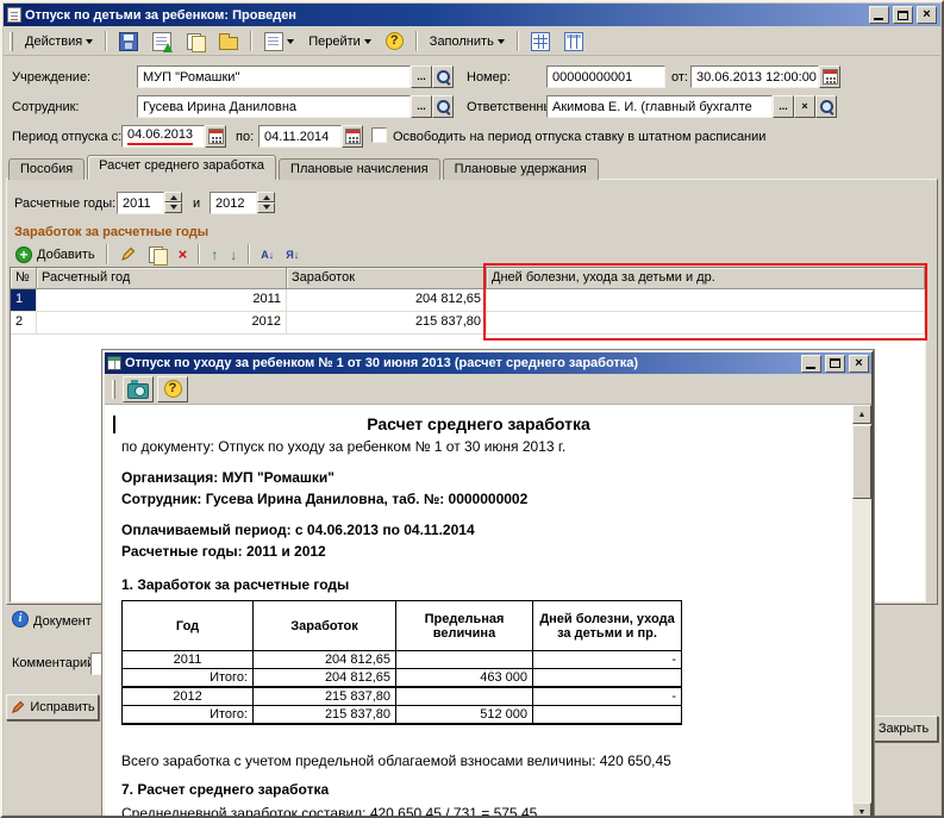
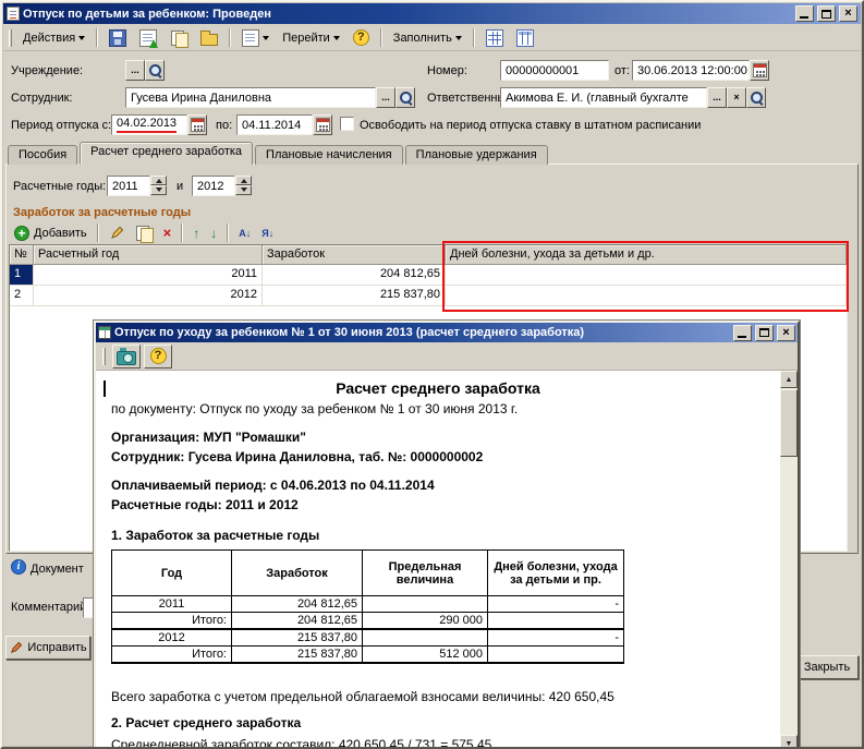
  Отпуск по детьми за ребенком: Проведен
  ×
  Действия
  Перейти
  ?
  Заполнить
  Учреждение:
- МУП "Ромашки"
  ...
  Номер:
  00000000001
  от:
  30.06.2013 12:00:00
  Сотрудник:
  Гусева Ирина Даниловна
  ...
  Ответственн
  Акимова Е. И. (главный бухгалте
  ...
  ×
  Период отпуска с:
- 04.06.2013
+ 04.02.2013
  по:
  04.11.2014
  Освободить на период отпуска ставку в штатном расписании
  Пособия
  Расчет среднего заработка
  Плановые начисления
  Плановые удержания
  Расчетные годы:
  2011
  и
  2012
  Заработок за расчетные годы
  Добавить
  ×
  ↑
  ↓
  А↓
  Я↓
  №
  Расчетный год
  Заработок
  Дней болезни, ухода за детьми и др.
  1
  2011
  204 812,65
  2
  2012
  215 837,80
  Документ
  Комментари
  Исправить
  Закрыть
  Отпуск по уходу за ребенком № 1 от 30 июня 2013 (расчет среднего заработка)
  ×
  ?
  Расчет среднего заработка
  по документу: Отпуск по уходу за ребенком № 1 от 30 июня 2013 г.
  Организация: МУП "Ромашки"
  Сотрудник: Гусева Ирина Даниловна, таб. №: 0000000002
  Оплачиваемый период: с 04.06.2013 по 04.11.2014
  Расчетные годы: 2011 и 2012
  1. Заработок за расчетные годы
  Год	Заработок	Предельная величина	Дней болезни, ухода за детьми и пр.
  2011	204 812,65		-
- Итого:	204 812,65	463 000
+ Итого:	204 812,65	290 000
  2012	215 837,80		-
  Итого:	215 837,80	512 000
  Всего заработка с учетом предельной облагаемой взносами величины: 420 650,45
- 7. Расчет среднего заработка
+ 2. Расчет среднего заработка
  Среднедневной заработок составил: 420 650,45 / 731 = 575,45
